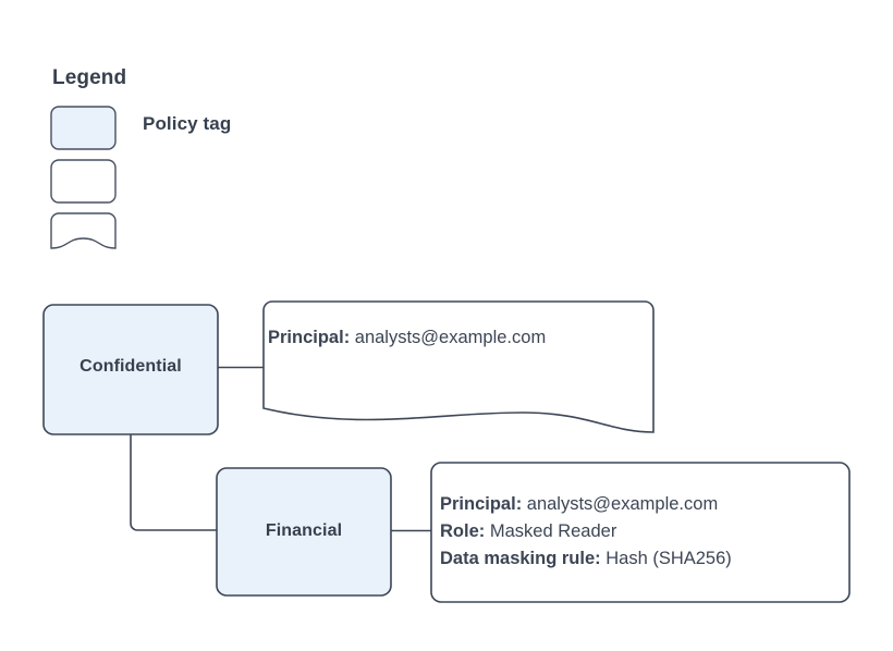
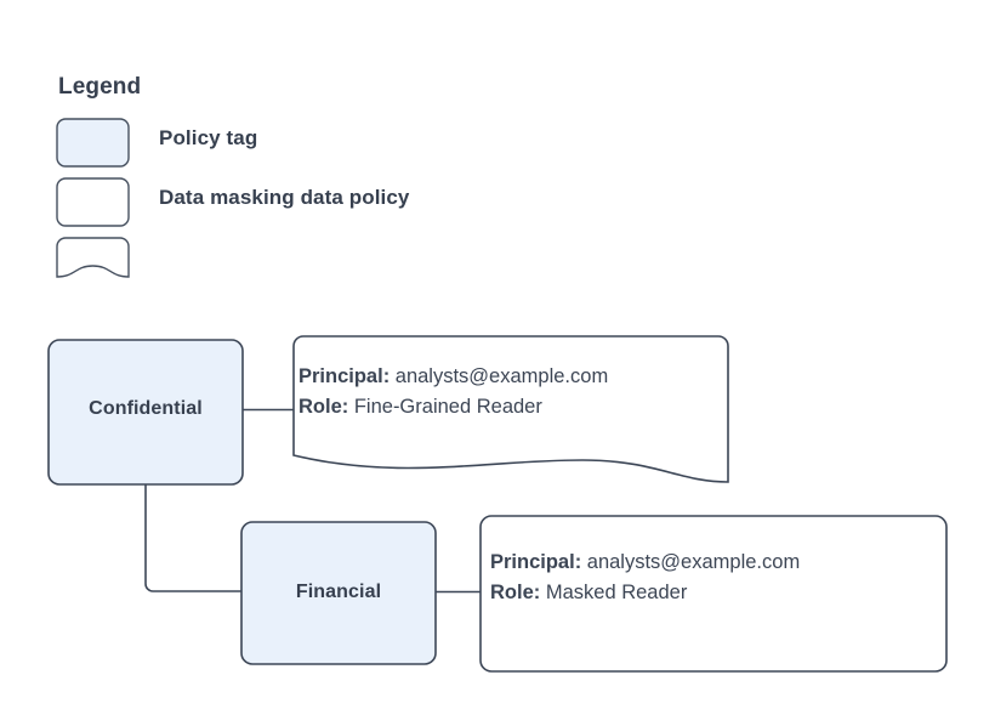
  Legend
  Policy tag
+ Data masking data policy
  Confidential
  Financial
  Principal: analysts@example.com
+ Role: Fine-Grained Reader
  Principal: analysts@example.com
  Role: Masked Reader
- Data masking rule: Hash (SHA256)
